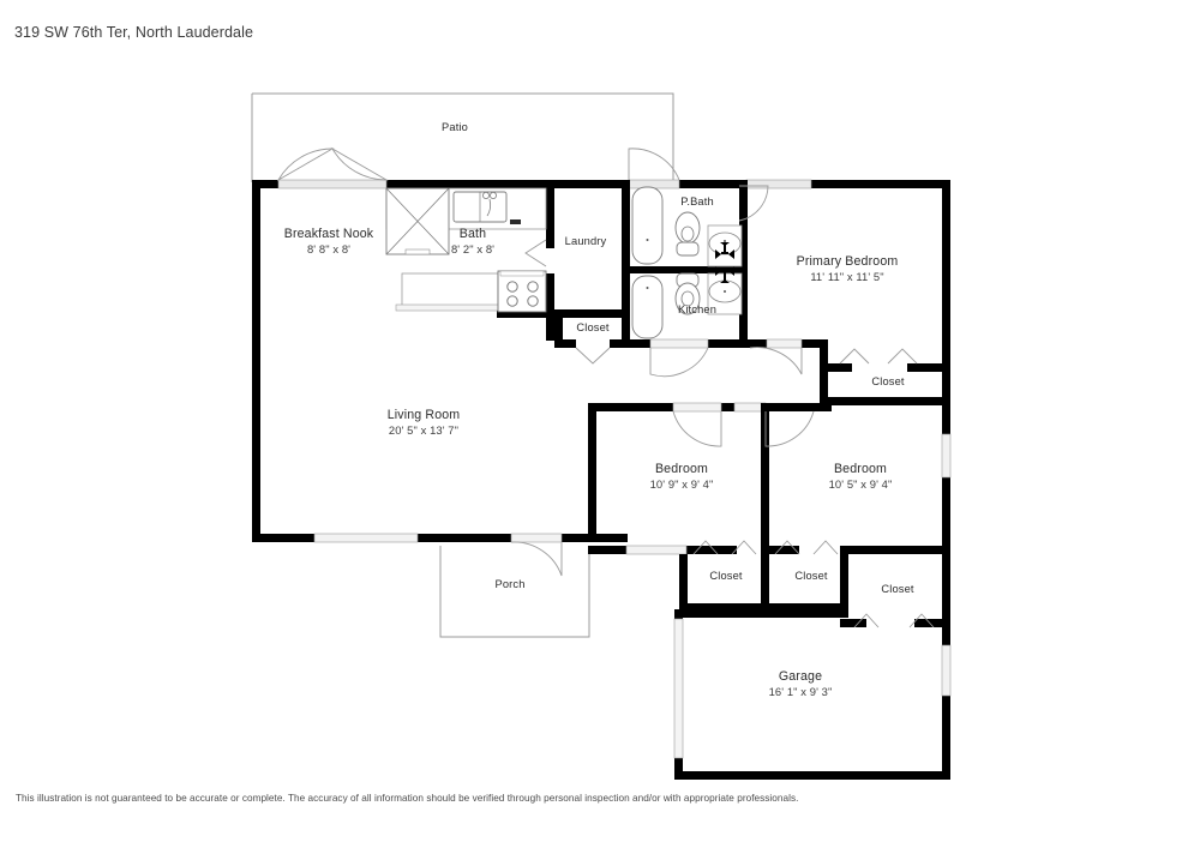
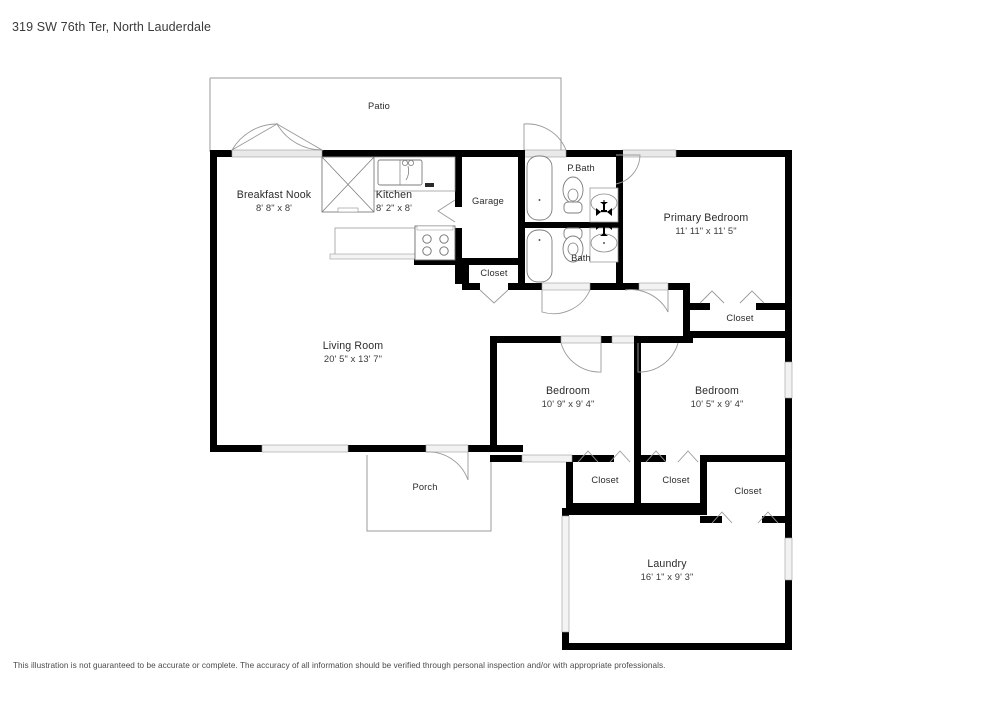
  319 SW 76th Ter, North Lauderdale
  Patio
  Breakfast Nook
  8' 8" x 8'
- Bath
+ Kitchen
  8' 2" x 8'
- Laundry
+ Garage
  P.Bath
- Kitchen
+ Bath
  Primary Bedroom
  11' 11" x 11' 5"
  Closet
  Closet
  Living Room
  20' 5" x 13' 7"
  Bedroom
  10' 9" x 9' 4"
  Bedroom
  10' 5" x 9' 4"
  Porch
  Closet
  Closet
  Closet
- Garage
+ Laundry
  16' 1" x 9' 3"
  This illustration is not guaranteed to be accurate or complete. The accuracy of all information should be verified through personal inspection and/or with appropriate professionals.
